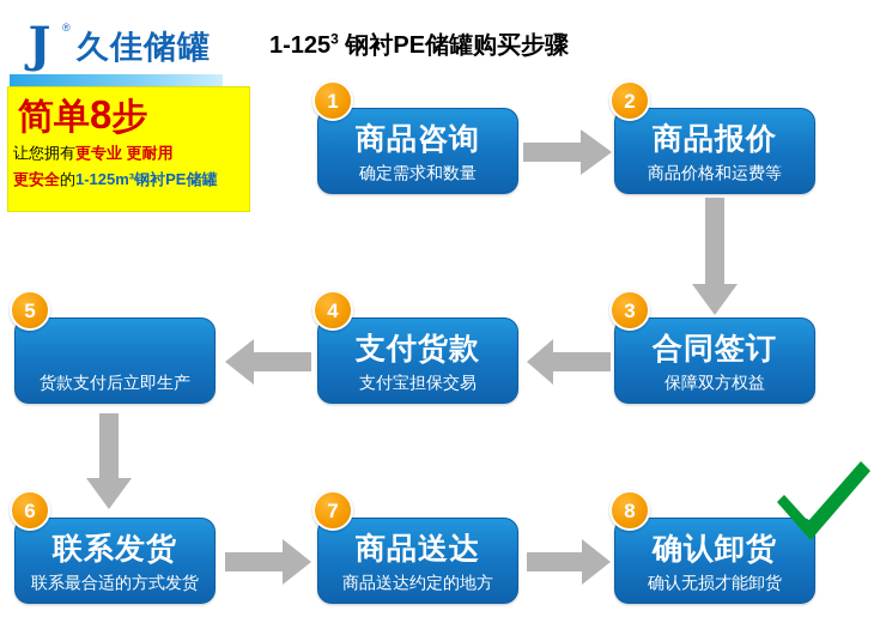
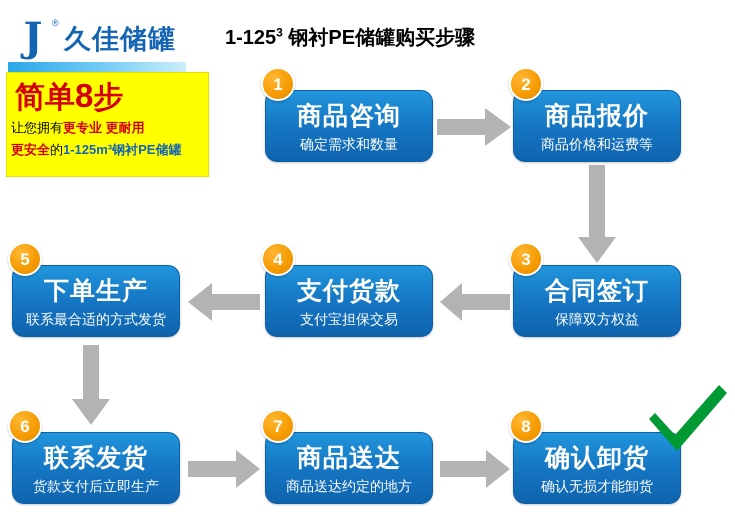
  J
  ®
  久佳储罐
  1-1253 钢衬PE储罐购买步骤
  简单8步
  让您拥有更专业 更耐用
  更安全的1-125m³钢衬PE储罐
  商品咨询
  确定需求和数量
  1
  商品报价
  商品价格和运费等
  2
  合同签订
  保障双方权益
  3
  支付货款
  支付宝担保交易
  4
+ 下单生产
- 货款支付后立即生产
+ 联系最合适的方式发货
  5
  联系发货
- 联系最合适的方式发货
+ 货款支付后立即生产
  6
  商品送达
  商品送达约定的地方
  7
  确认卸货
  确认无损才能卸货
  8
